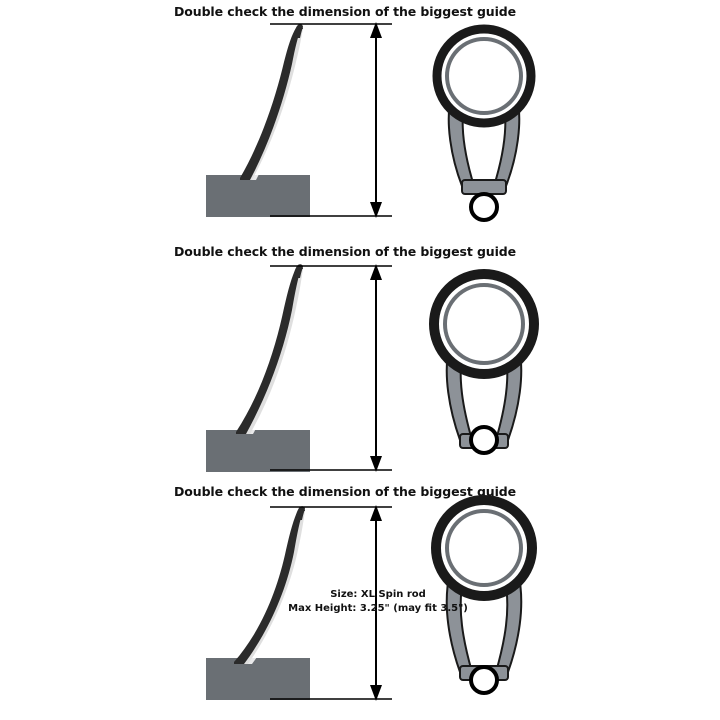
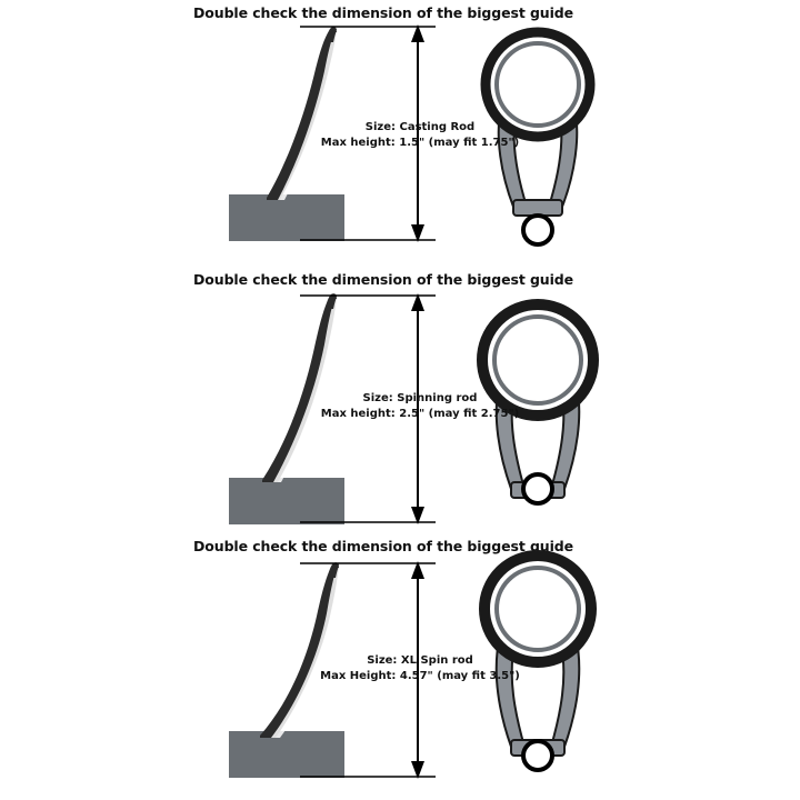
  Double check the dimension of the biggest guide
+ Size: Casting Rod
+ Max height: 1.5" (may fit 1.75")
  Double check the dimension of the biggest guide
+ Size: Spinning rod
+ Max height: 2.5" (may fit 2.75")
  Double check the dimension of the biggest guide
  Size: XL Spin rod
- Max Height: 3.25" (may fit 3.5")
+ Max Height: 4.57" (may fit 3.5")
